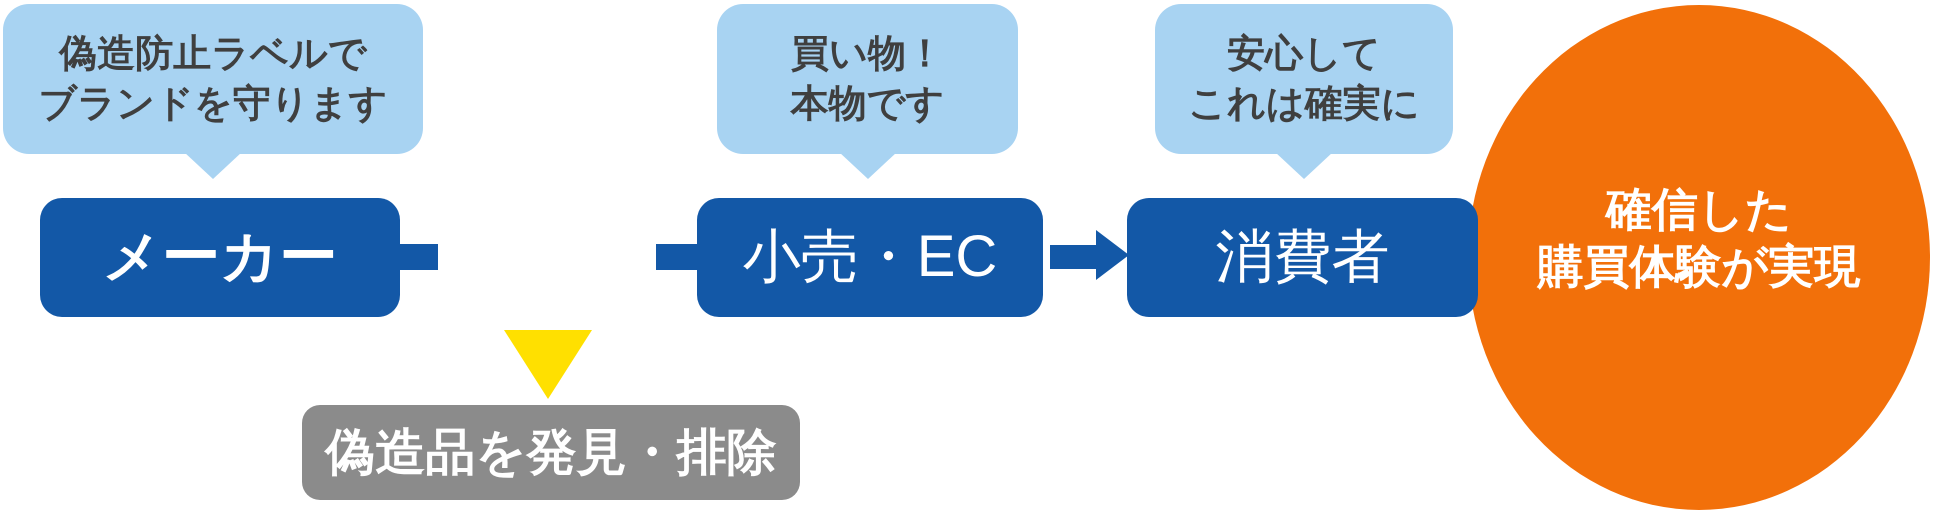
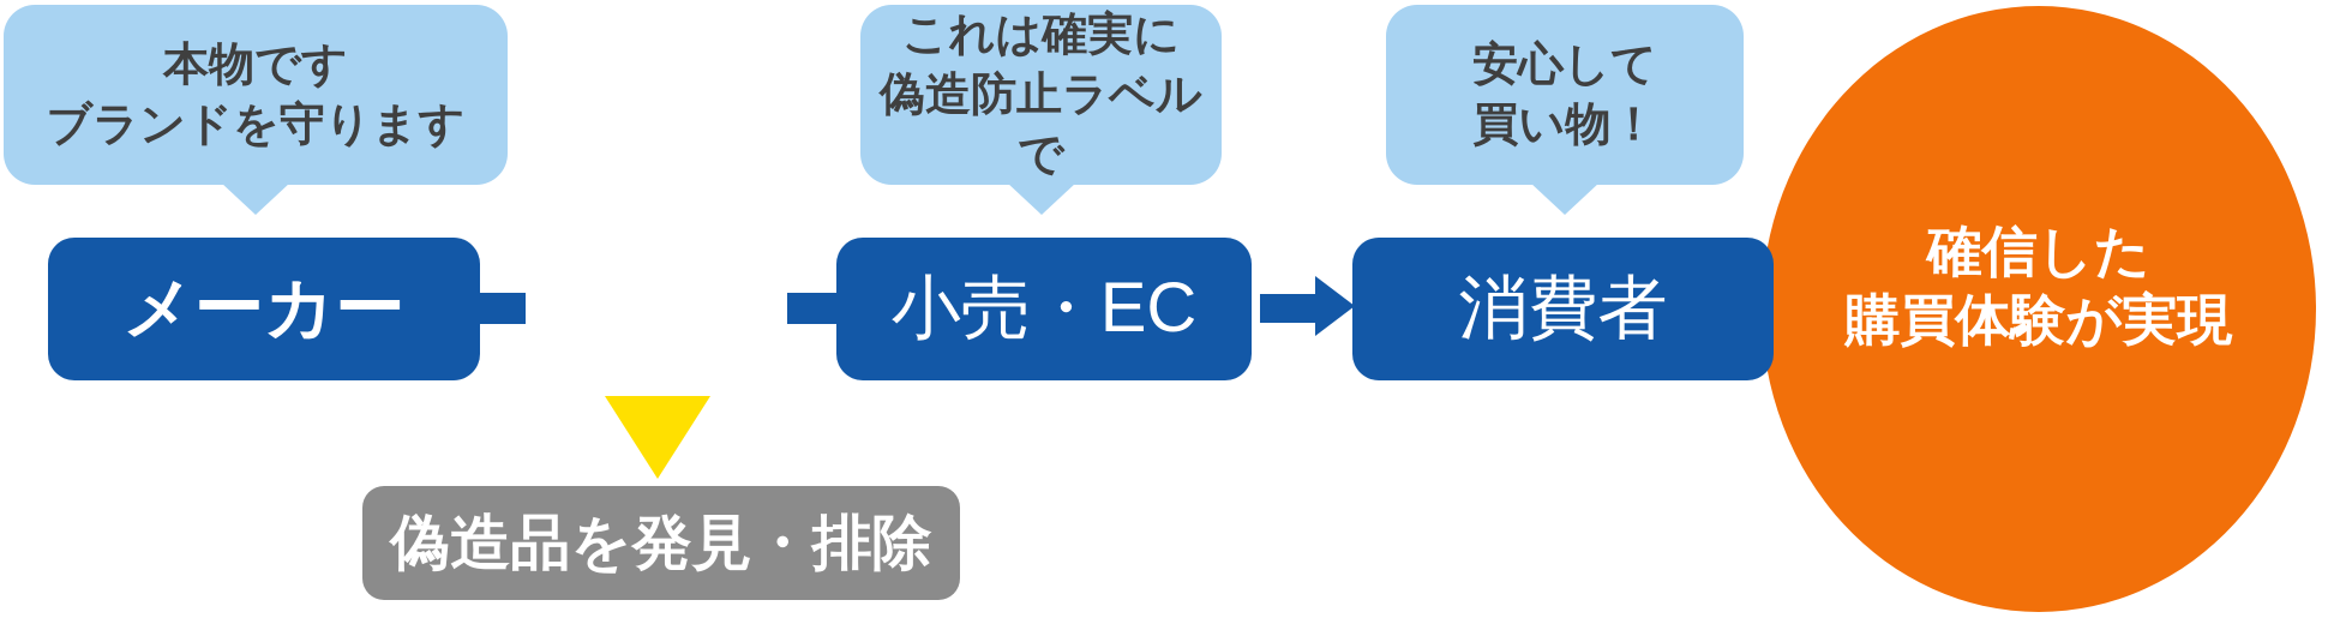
- 偽造防止ラベルで
+ 本物です
  ブランドを守ります
- 買い物！
+ これは確実に
- 本物です
+ 偽造防止ラベルで
  安心して
- これは確実に
+ 買い物！
  メーカー
  小売・EC
  消費者
  偽造品を発見・排除
  確信した
  購買体験が実現
